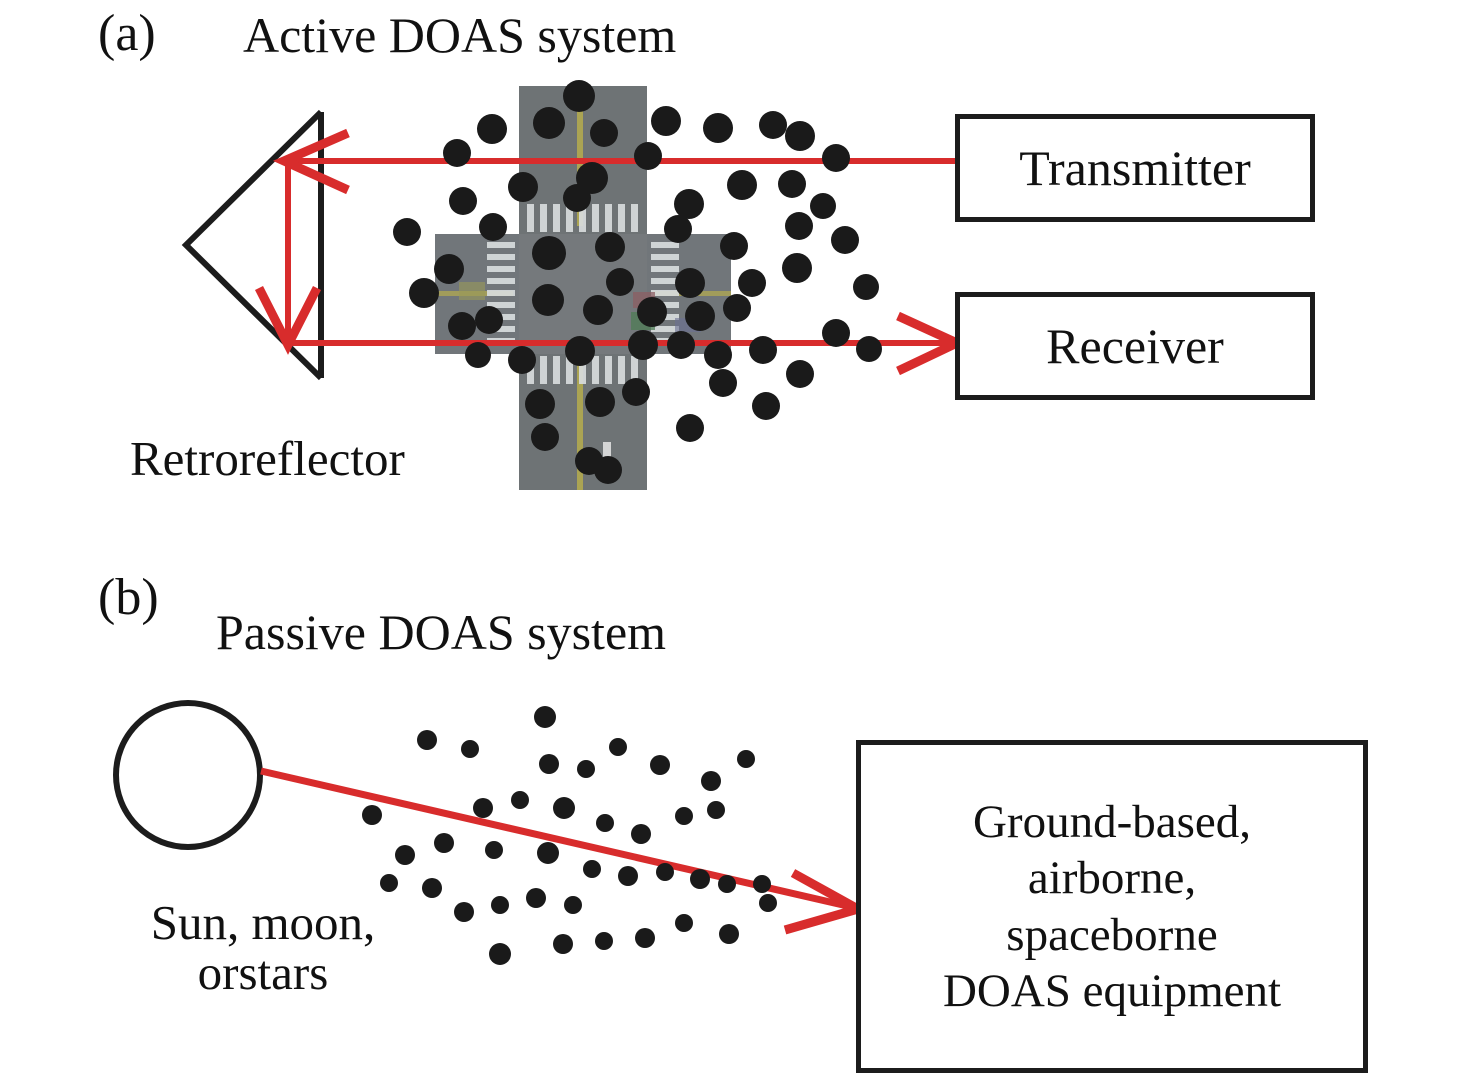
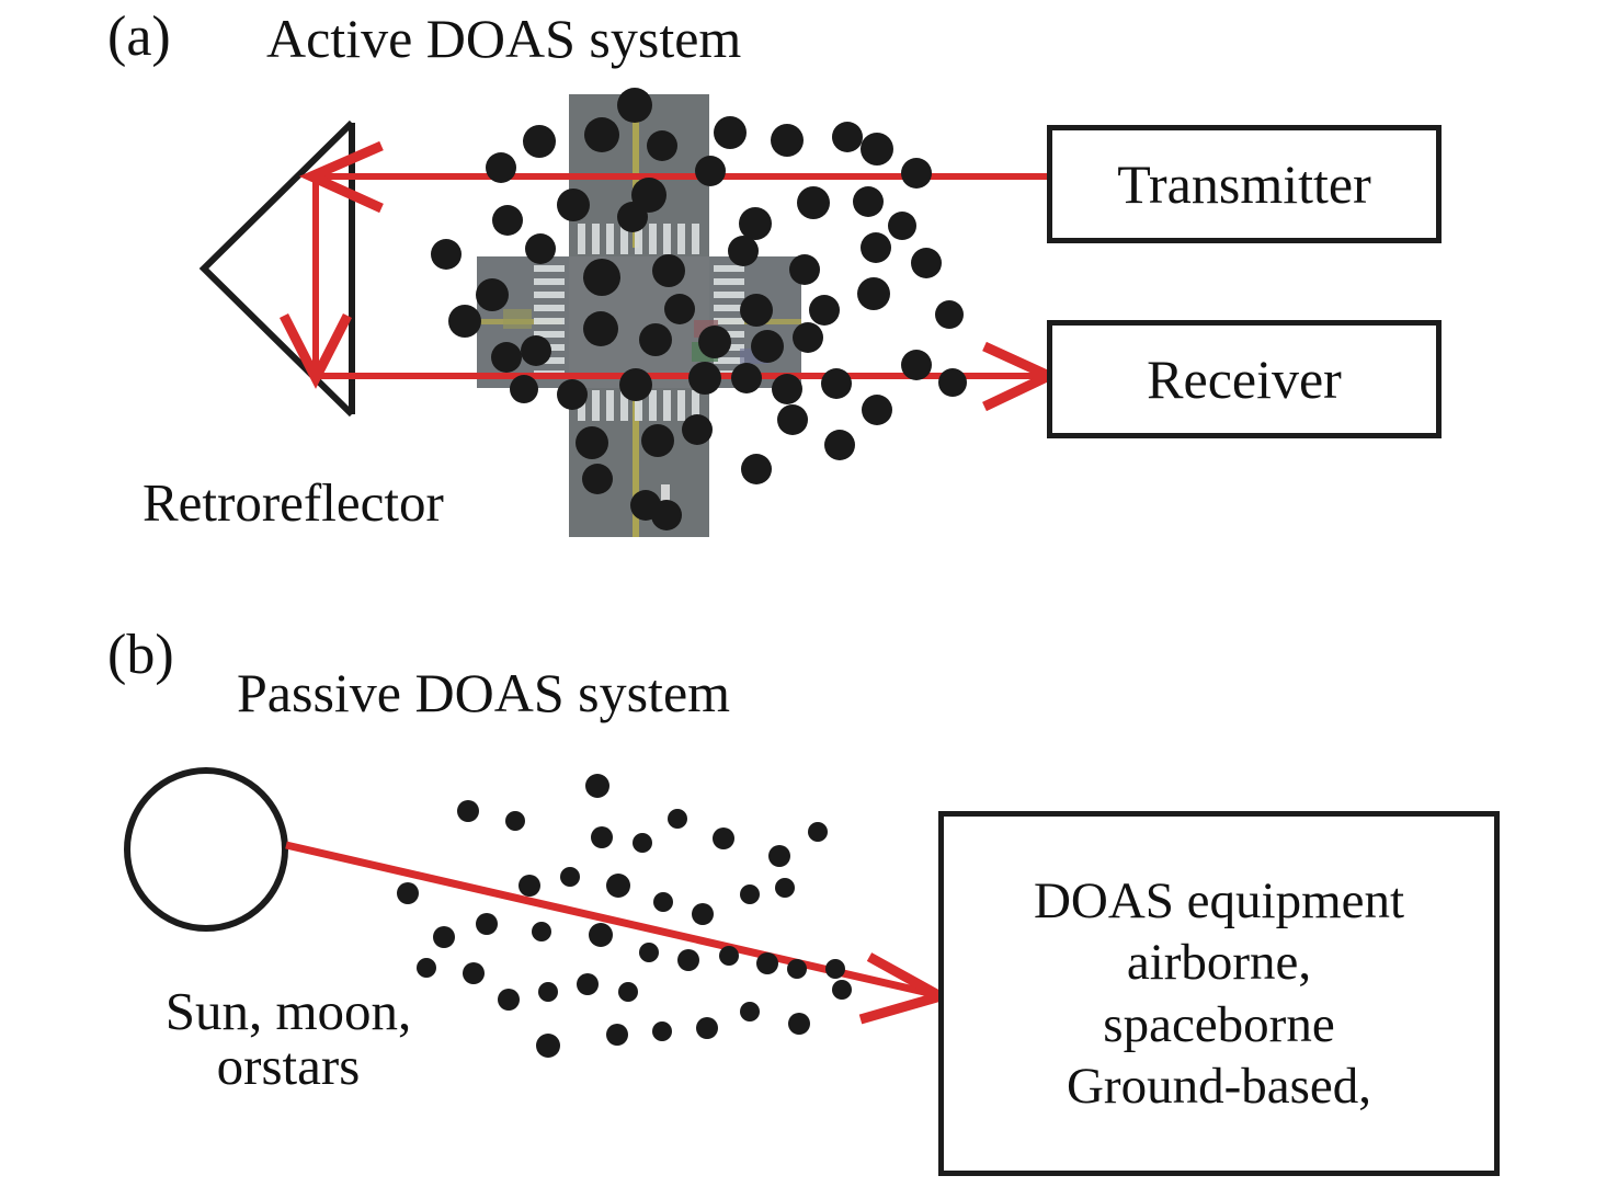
  (a)
  Active DOAS system
  Retroreflector
  Transmitter
  Receiver
  (b)
  Passive DOAS system
  Sun, moon,
  orstars
- Ground-based,
+ DOAS equipment
  airborne,
  spaceborne
- DOAS equipment
+ Ground-based,
